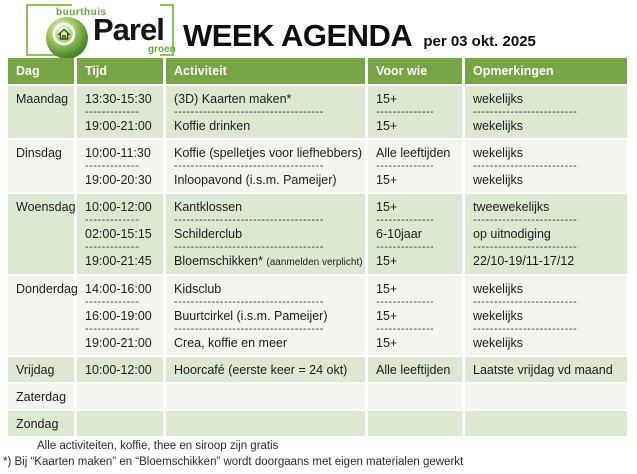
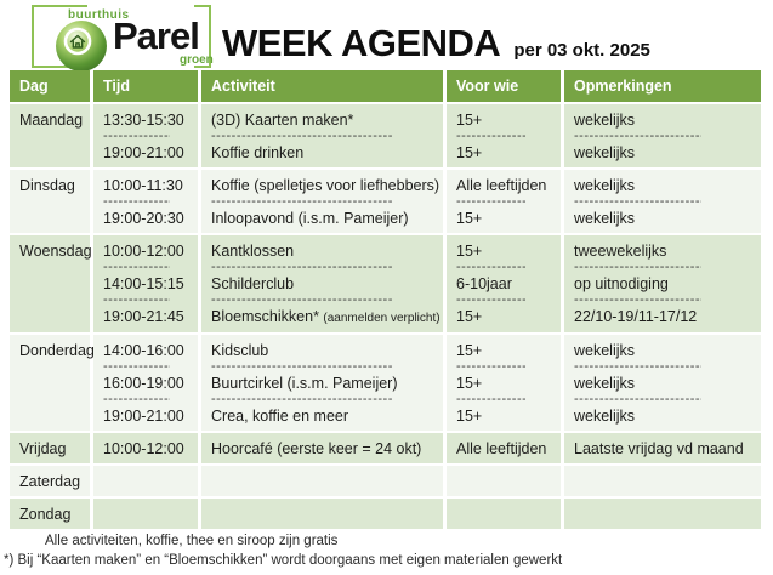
  buurthuis
  Parel
  groen
  WEEK AGENDA
  per 03 okt. 2025
  Dag
  Tijd
  Activiteit
  Voor wie
  Opmerkingen
  Maandag
  13:30-15:30
  19:00-21:00
  (3D) Kaarten maken*
  Koffie drinken
  15+
  15+
  wekelijks
  wekelijks
  Dinsdag
  10:00-11:30
  19:00-20:30
  Koffie (spelletjes voor liefhebbers)
  Inloopavond (i.s.m. Pameijer)
  Alle leeftijden
  15+
  wekelijks
  wekelijks
  Woensdag
  10:00-12:00
- 02:00-15:15
+ 14:00-15:15
  19:00-21:45
  Kantklossen
  Schilderclub
  Bloemschikken* (aanmelden verplicht)
  15+
  6-10jaar
  15+
  tweewekelijks
  op uitnodiging
  22/10-19/11-17/12
  Donderdag
  14:00-16:00
  16:00-19:00
  19:00-21:00
  Kidsclub
  Buurtcirkel (i.s.m. Pameijer)
  Crea, koffie en meer
  15+
  15+
  15+
  wekelijks
  wekelijks
  wekelijks
  Vrijdag
  10:00-12:00
  Hoorcafé (eerste keer = 24 okt)
  Alle leeftijden
  Laatste vrijdag vd maand
  Zaterdag
  Zondag
  Alle activiteiten, koffie, thee en siroop zijn gratis
  *) Bij “Kaarten maken” en “Bloemschikken” wordt doorgaans met eigen materialen gewerkt
